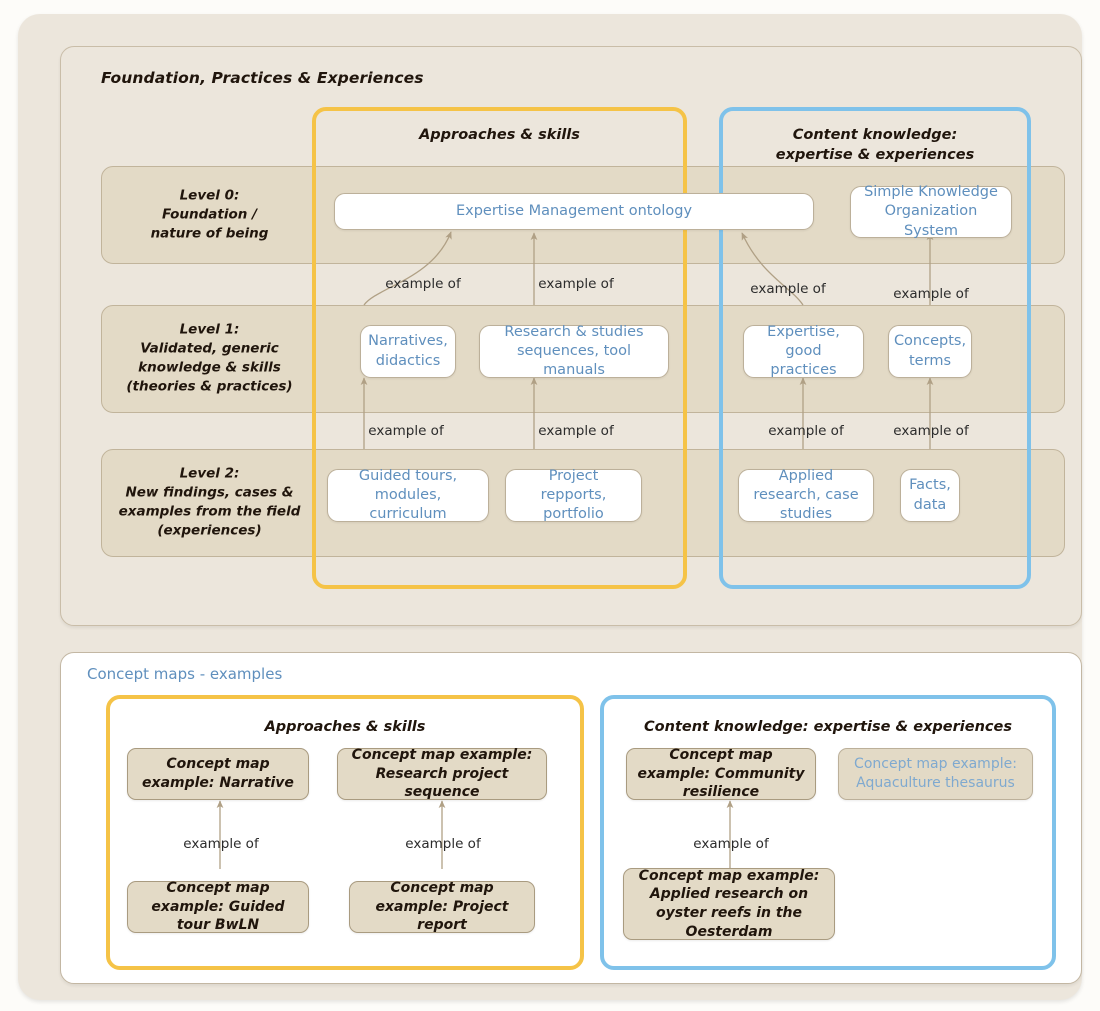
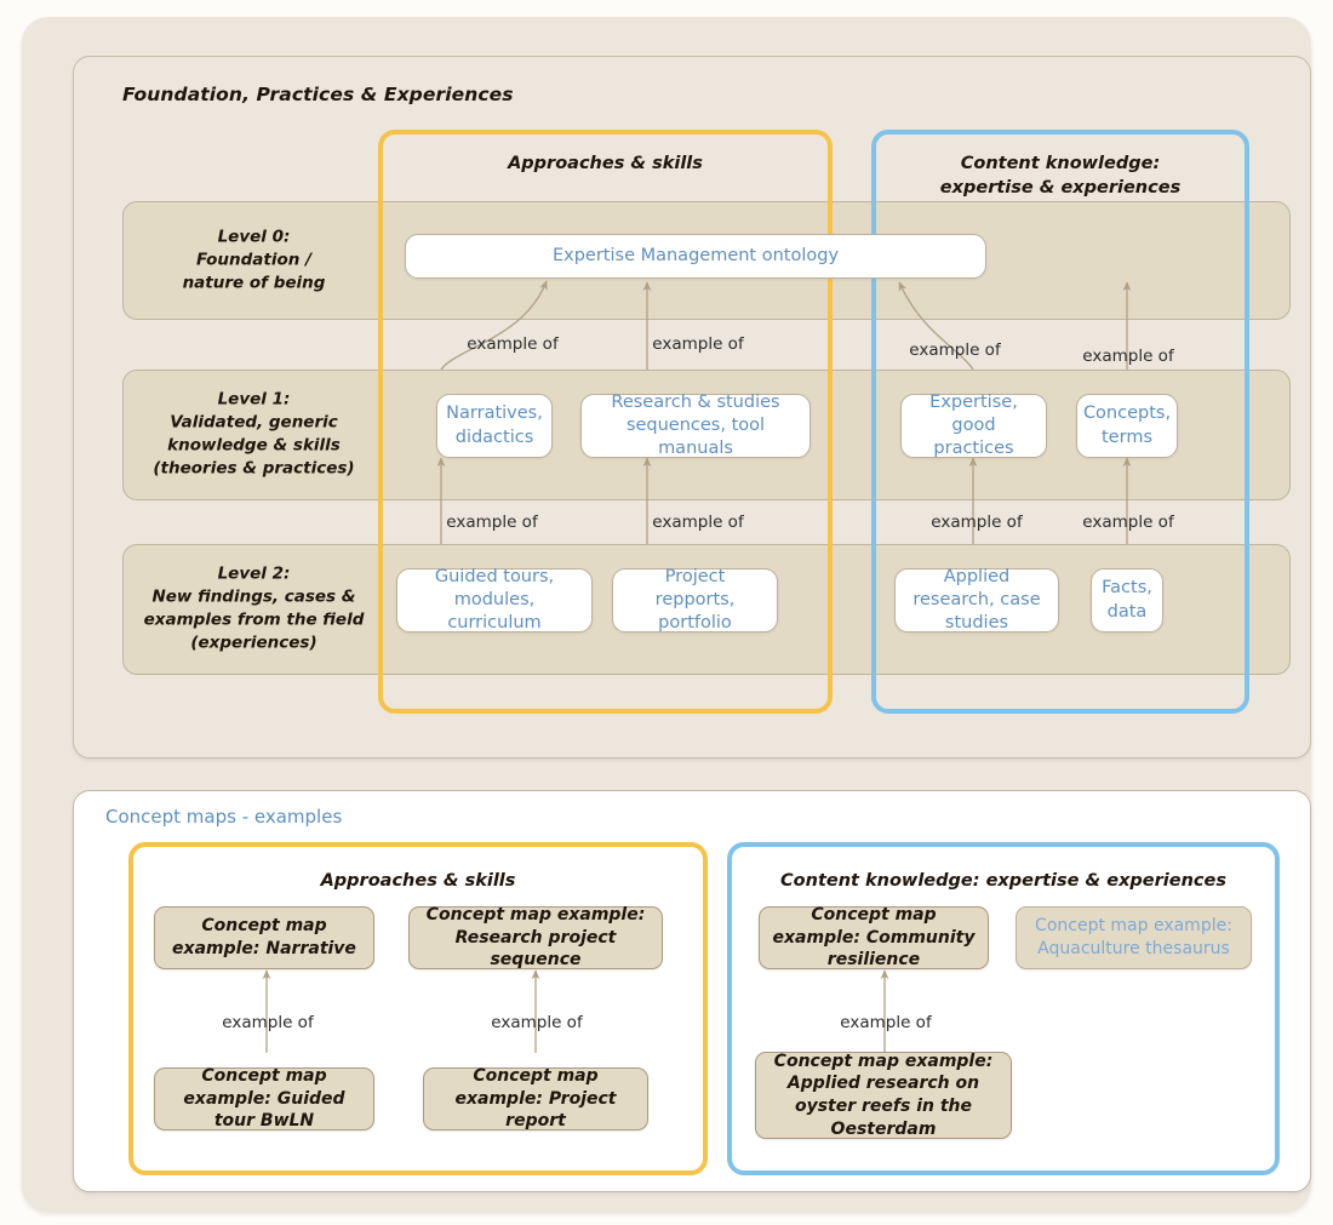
  Foundation, Practices & Experiences
  Level 0:
  Foundation /
  nature of being
  Level 1:
  Validated, generic
  knowledge & skills
  (theories & practices)
  Level 2:
  New findings, cases &
  examples from the field
  (experiences)
  Approaches & skills
  Content knowledge:
  expertise & experiences
  Expertise Management ontology
- Simple Knowledge Organization System
  Narratives, didactics
  Research & studies sequences, tool manuals
  Expertise, good practices
  Concepts, terms
  Guided tours, modules, curriculum
  Project repports, portfolio
  Applied research, case studies
  Facts, data
  example of
  example of
  example of
  example of
  example of
  example of
  example of
  example of
  Concept maps - examples
  Approaches & skills
  Content knowledge: expertise & experiences
  Concept map example: Narrative
  Concept map example: Research project sequence
  Concept map example: Community resilience
  Concept map example: Aquaculture thesaurus
  example of
  example of
  example of
  Concept map example: Guided tour BwLN
  Concept map example: Project report
  Concept map example: Applied research on oyster reefs in the Oesterdam
